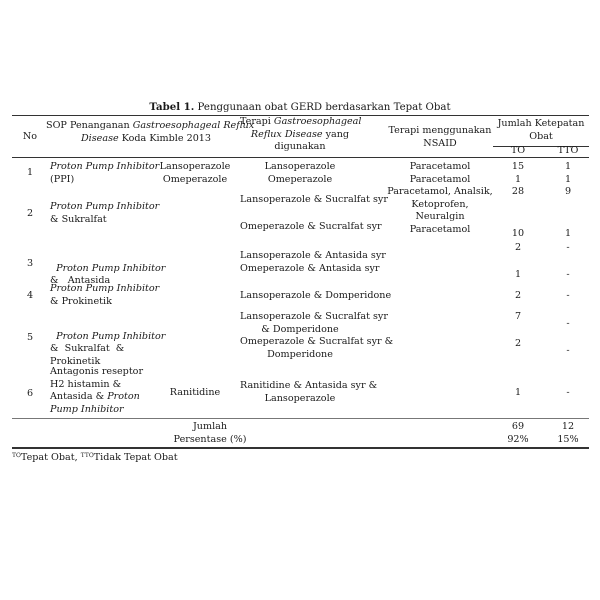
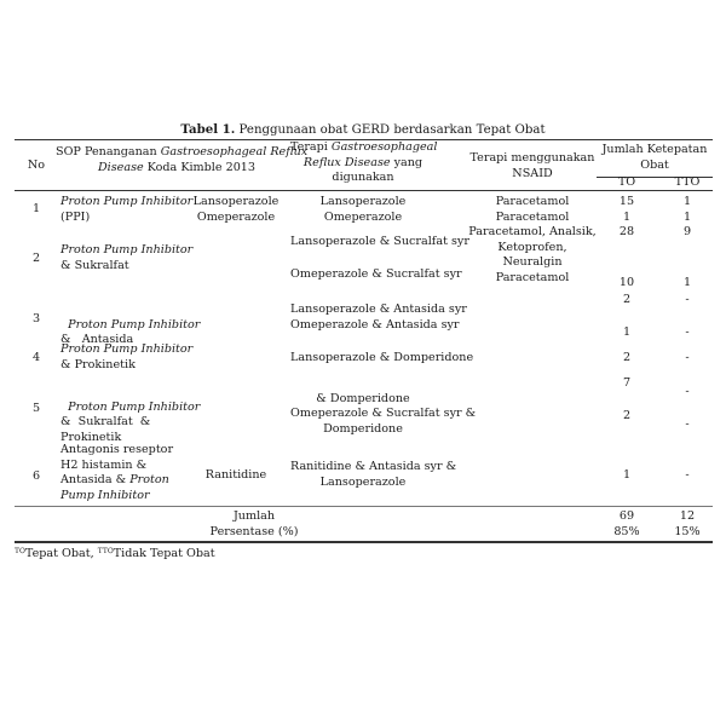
  Tabel 1. Penggunaan obat GERD berdasarkan Tepat Obat
  No
  SOP Penanganan Gastroesophageal Reflux
  Disease Koda Kimble 2013
  Terapi Gastroesophageal
  Reflux Disease yang
  digunakan
  Terapi menggunakan
  NSAID
  Jumlah Ketepatan
  Obat
  TO
  TTO
  1
  Proton Pump Inhibitor
  (PPI)
  Lansoperazole
  Omeperazole
  Lansoperazole
  Omeperazole
  Paracetamol
  Paracetamol
  15
  1
  1
  1
  2
  Proton Pump Inhibitor
  & Sukralfat
  Lansoperazole & Sucralfat sy
  Omeperazole & Sucralfat syr
  Paracetamol, Analsik,
  Ketoprofen,
  Neuralgin
  Paracetamol
  28
  10
  9
  1
  3
  Proton Pump Inhibitor
  & Antasida
  Lansoperazole & Antasida syr
  Omeperazole & Antasida syr
  2
  1
  -
  -
  4
  Proton Pump Inhibitor
  & Prokinetik
  Lansoperazole & Domperidone
  2
  -
  5
  Proton Pump Inhibitor
  & Sukralfat &
  Prokinetik
- Lansoperazole & Sucralfat syr
  & Domperidone
  Omeperazole & Sucralfat syr &
  Domperidone
  7
  2
  -
  -
  6
  Antagonis reseptor
  H2 histamin &
  Antasida & Proton
  Pump Inhibitor
  Ranitidine
  Ranitidine & Antasida syr &
  Lansoperazole
  1
  -
  Jumlah
  Persentase (%)
  69
- 92%
+ 85%
  12
  15%
  Tepat Obat, Tidak Tepat Obat
